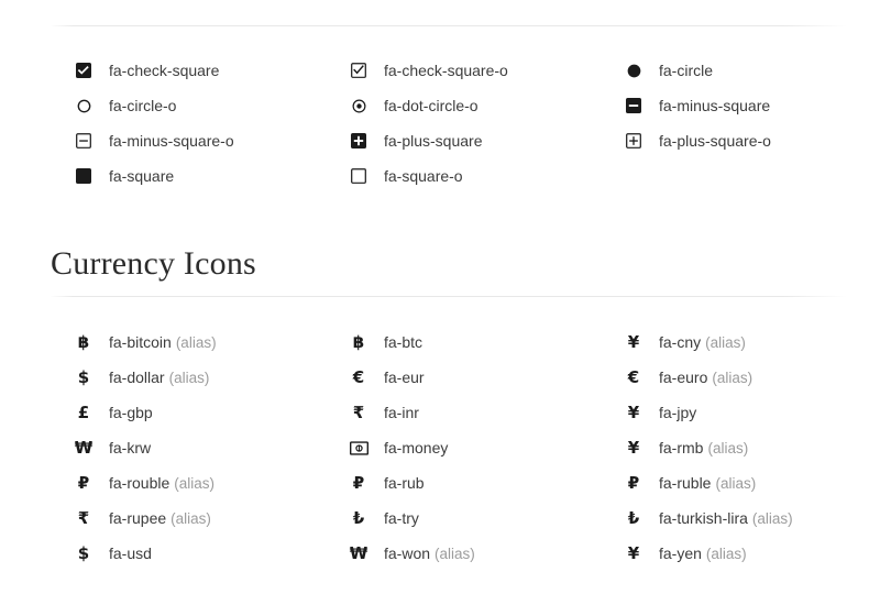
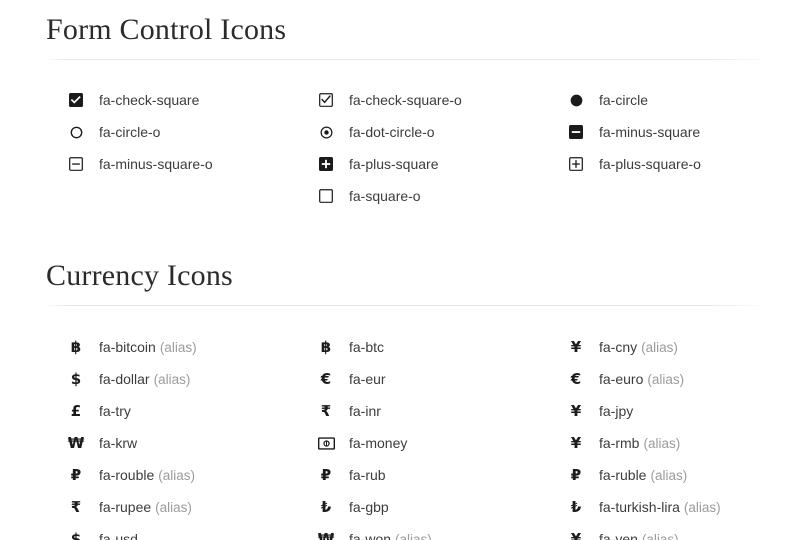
+ Form Control Icons
  fa-check-square
  fa-circle-o
  fa-minus-square-o
- fa-square
  fa-check-square-o
  fa-dot-circle-o
  fa-plus-square
  fa-square-o
  fa-circle
  fa-minus-square
  fa-plus-square-o
  Currency Icons
  ฿
  fa-bitcoin
  (alias)
  $
  fa-dollar
  (alias)
  £
- fa-gbp
+ fa-try
  ₩
  fa-krw
  ₽
  fa-rouble
  (alias)
  ₹
  fa-rupee
  (alias)
  $
  fa-usd
  ฿
  fa-btc
  €
  fa-eur
  ₹
  fa-inr
  fa-money
  ₽
  fa-rub
  ₺
- fa-try
+ fa-gbp
  ₩
  fa-won
  (alias)
  ¥
  fa-cny
  (alias)
  €
  fa-euro
  (alias)
  ¥
  fa-jpy
  ¥
  fa-rmb
  (alias)
  ₽
  fa-ruble
  (alias)
  ₺
  fa-turkish-lira
  (alias)
  ¥
  fa-yen
  (alias)
